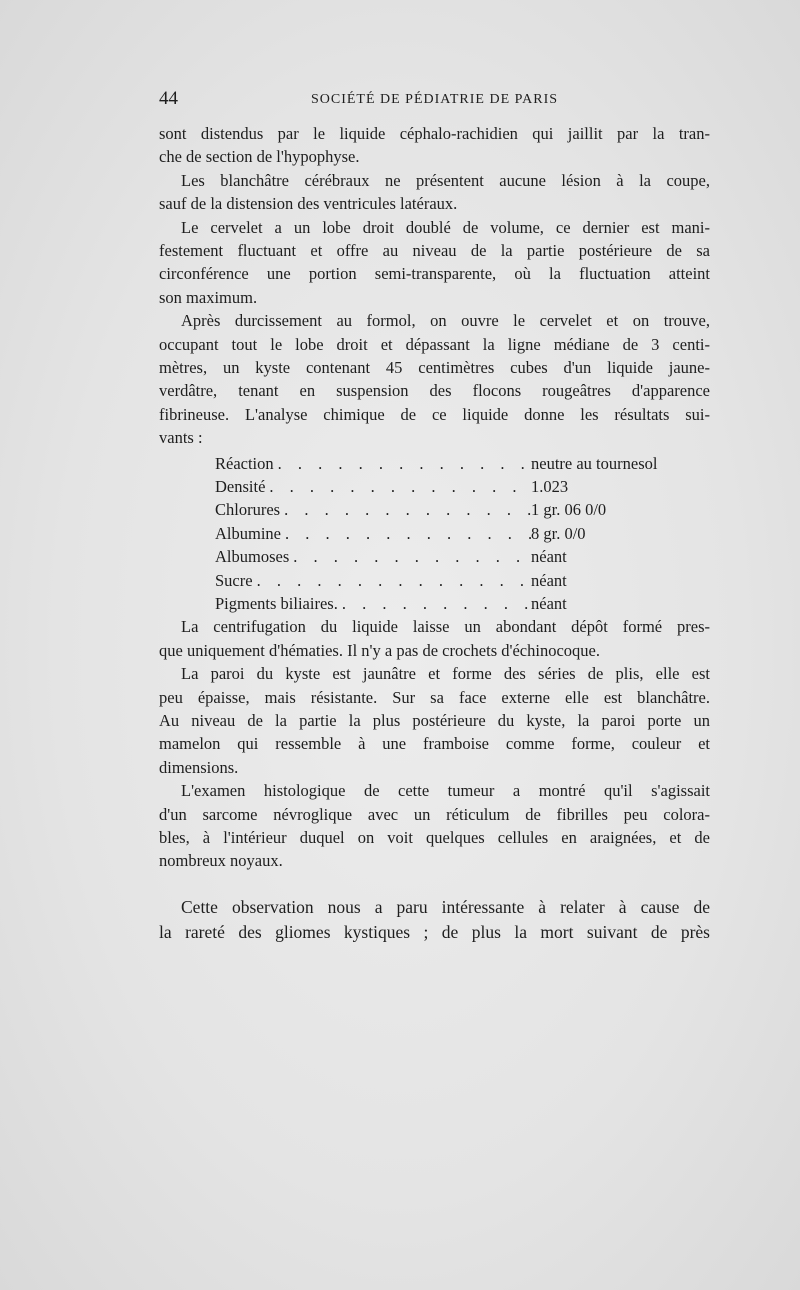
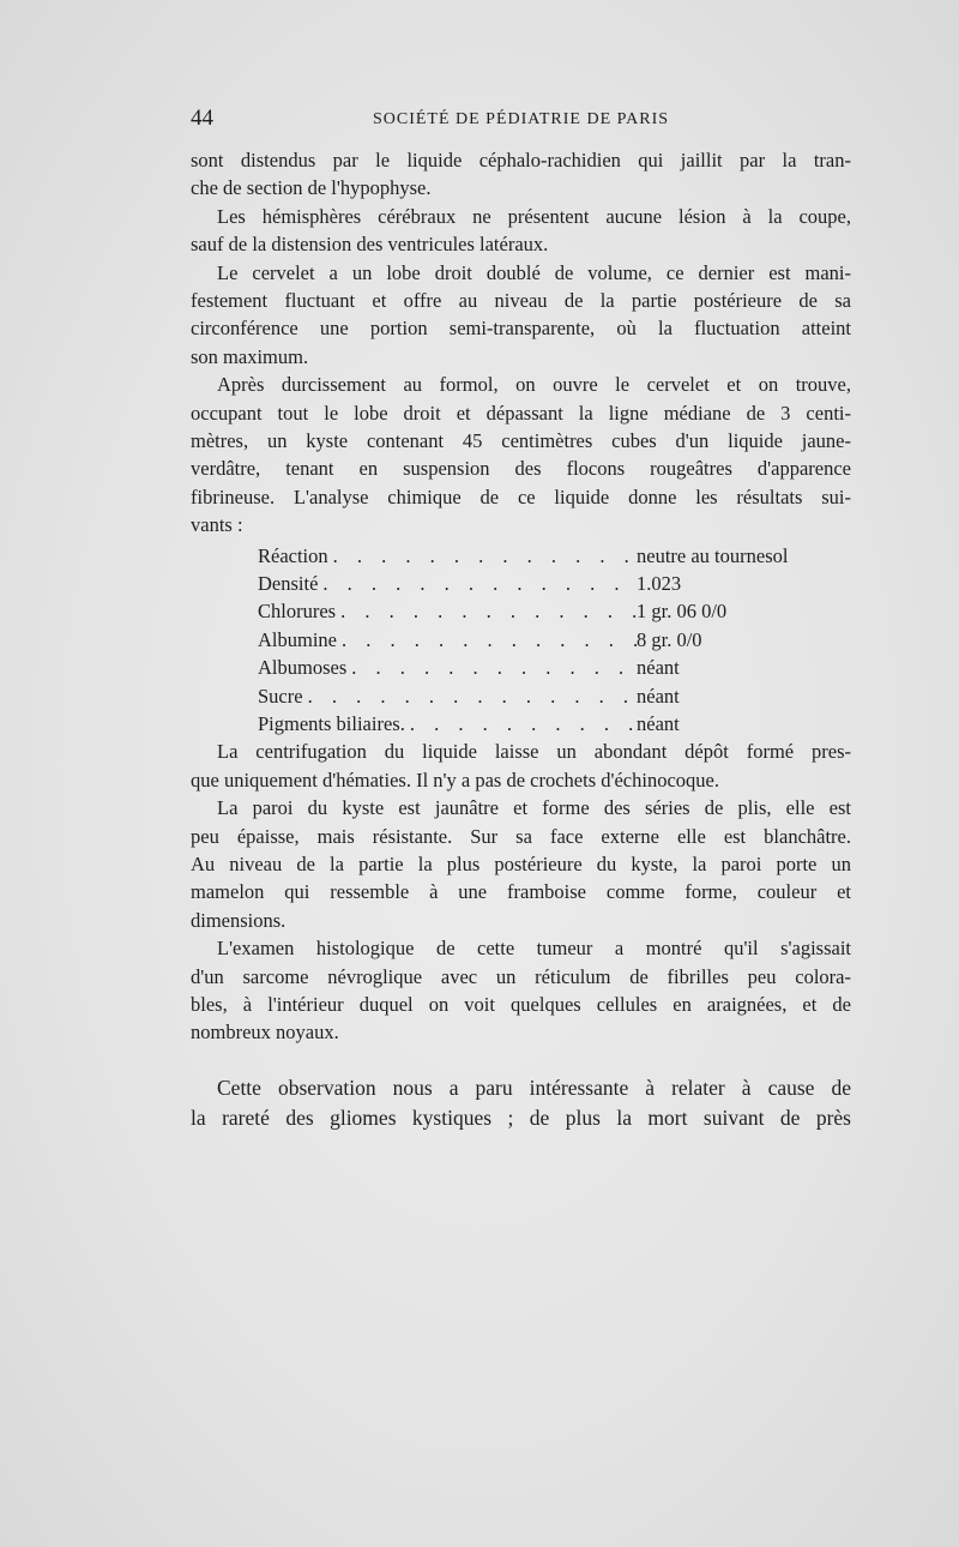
  44
  SOCIÉTÉ DE PÉDIATRIE DE PARIS
  sont distendus par le liquide céphalo-rachidien qui jaillit par la tran-
  che de section de l'hypophyse.
- Les blanchâtre cérébraux ne présentent aucune lésion à la coupe,
+ Les hémisphères cérébraux ne présentent aucune lésion à la coupe,
  sauf de la distension des ventricules latéraux.
  Le cervelet a un lobe droit doublé de volume, ce dernier est mani-
  festement fluctuant et offre au niveau de la partie postérieure de sa
  circonférence une portion semi-transparente, où la fluctuation atteint
  son maximum.
  Après durcissement au formol, on ouvre le cervelet et on trouve,
  occupant tout le lobe droit et dépassant la ligne médiane de 3 centi-
  mètres, un kyste contenant 45 centimètres cubes d'un liquide jaune-
  verdâtre, tenant en suspension des flocons rougeâtres d'apparence
  fibrineuse. L'analyse chimique de ce liquide donne les résultats sui-
  vants :
  Réaction
  neutre au tournesol
  Densité
  1.023
  Chlorures
  1 gr. 06 0/0
  Albumine
  8 gr. 0/0
  Albumoses
  néant
  Sucre
  néant
  Pigments biliaires.
  néant
  La centrifugation du liquide laisse un abondant dépôt formé pres-
  que uniquement d'hématies. Il n'y a pas de crochets d'échinocoque.
  La paroi du kyste est jaunâtre et forme des séries de plis, elle est
  peu épaisse, mais résistante. Sur sa face externe elle est blanchâtre.
  Au niveau de la partie la plus postérieure du kyste, la paroi porte un
  mamelon qui ressemble à une framboise comme forme, couleur et
  dimensions.
  L'examen histologique de cette tumeur a montré qu'il s'agissait
  d'un sarcome névroglique avec un réticulum de fibrilles peu colora-
  bles, à l'intérieur duquel on voit quelques cellules en araignées, et de
  nombreux noyaux.
  Cette observation nous a paru intéressante à relater à cause de
  la rareté des gliomes kystiques ; de plus la mort suivant de près
